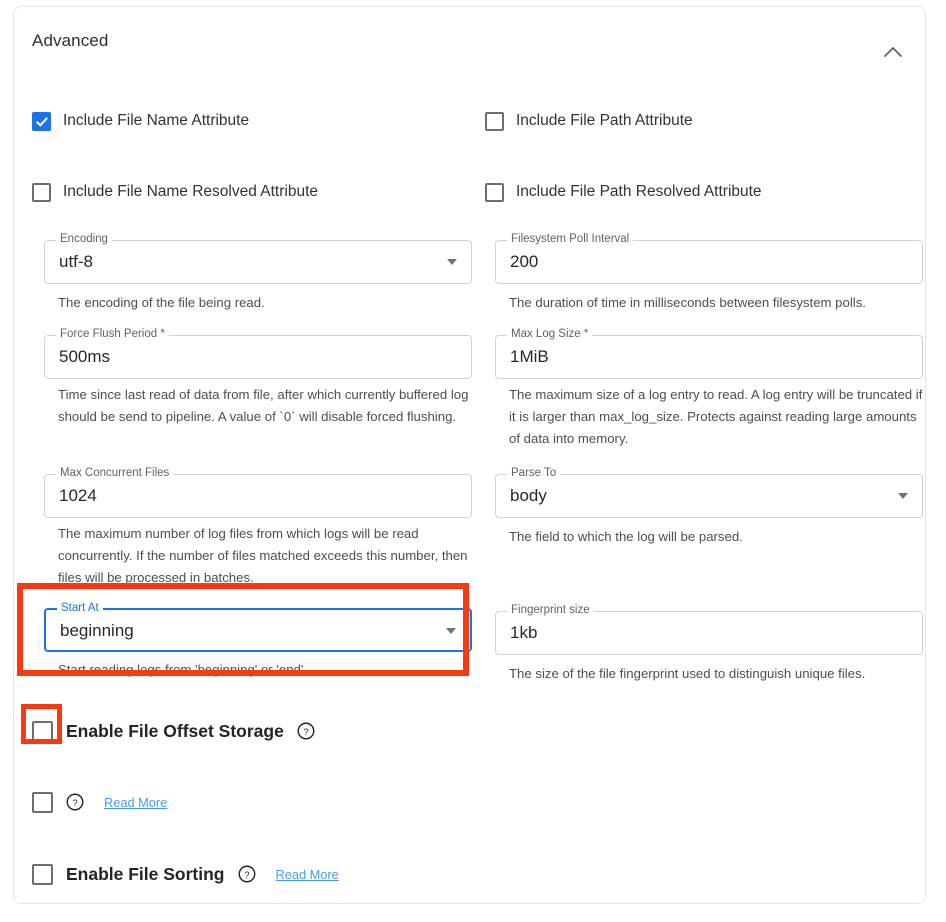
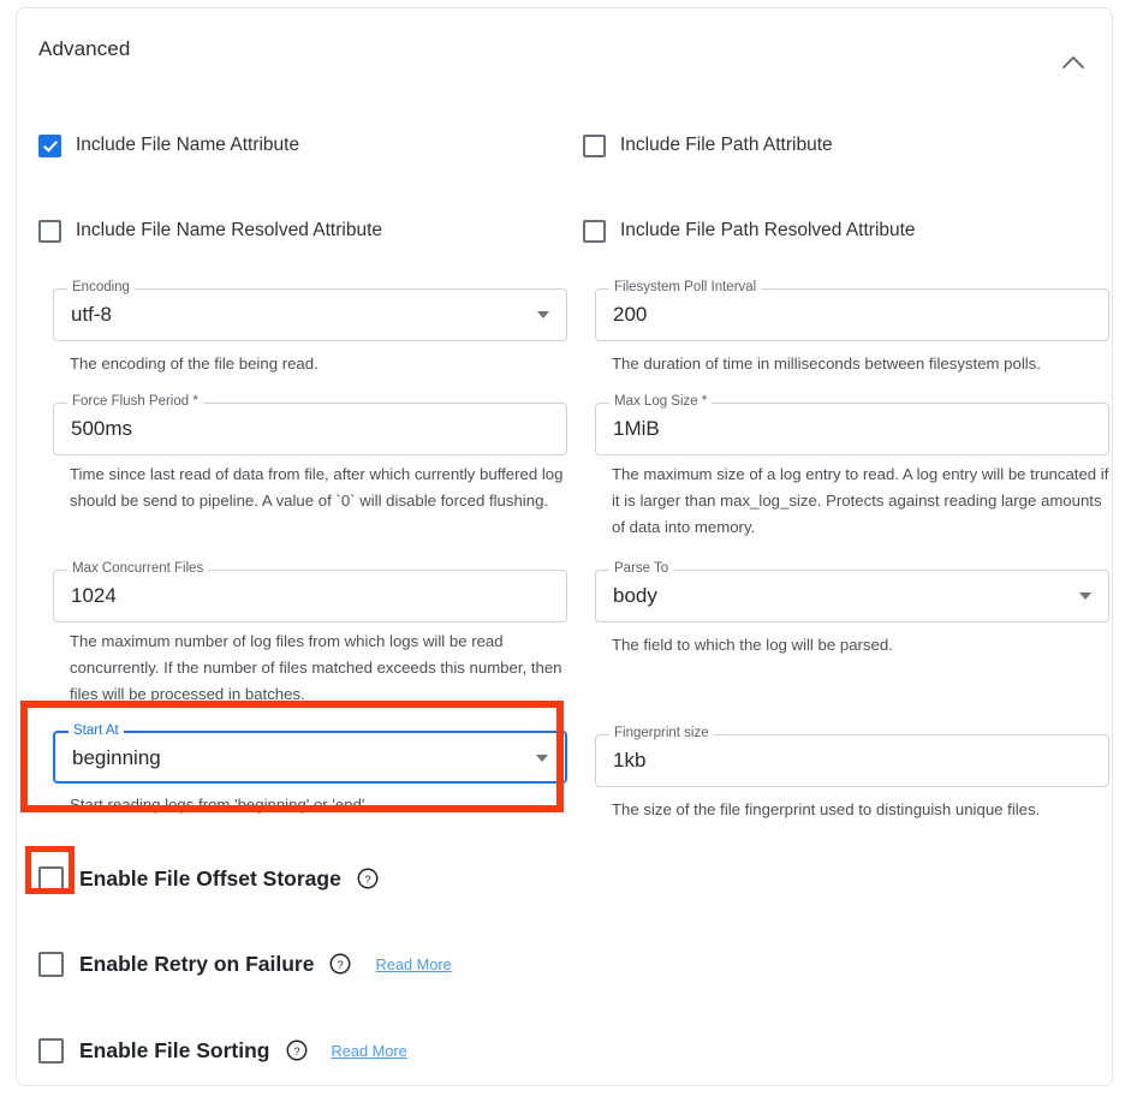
  Advanced
  Include File Name Attribute
  Include File Name Resolved Attribute
  Encoding
  utf-8
  The encoding of the file being read.
  Force Flush Period *
  500ms
  Time since last read of data from file, after which currently buffered log should be send to pipeline. A value of `0` will disable forced flushing.
  Max Concurrent Files
  1024
  The maximum number of log files from which logs will be read concurrently. If the number of files matched exceeds this number, then files will be processed in batches.
  Start At
  beginning
  Start reading logs from 'beginning' or 'end'.
  Include File Path Attribute
  Include File Path Resolved Attribute
  Filesystem Poll Interval
  200
  The duration of time in milliseconds between filesystem polls.
  Max Log Size *
  1MiB
  The maximum size of a log entry to read. A log entry will be truncated if it is larger than max_log_size. Protects against reading large amounts of data into memory.
  Parse To
  body
  The field to which the log will be parsed.
  Fingerprint size
  1kb
  The size of the file fingerprint used to distinguish unique files.
  Enable File Offset Storage
  ?
+ Enable Retry on Failure
  ?
  Read More
  Enable File Sorting
  ?
  Read More
